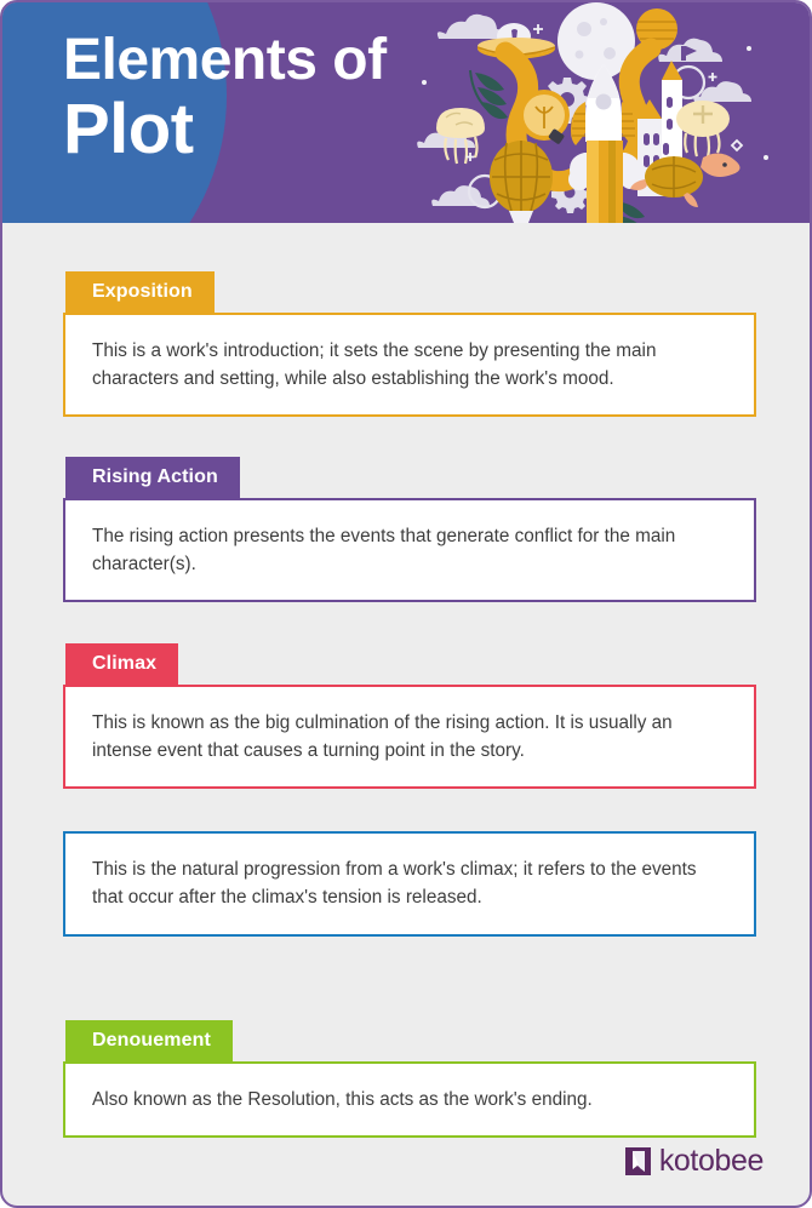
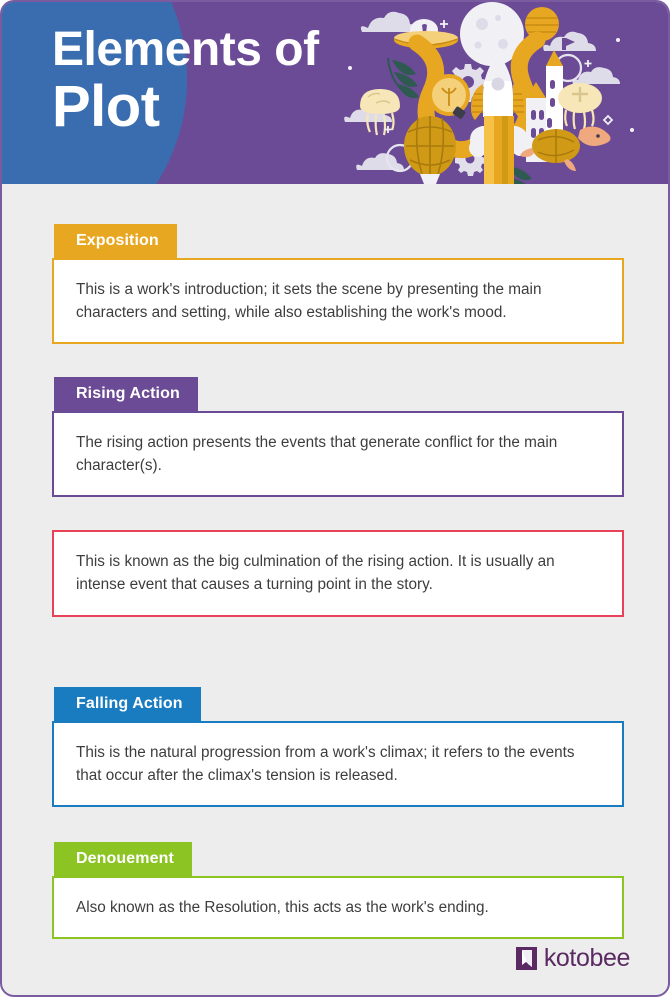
  Elements of
  Plot
  Exposition
  This is a work's introduction; it sets the scene by presenting the main characters and setting, while also establishing the work's mood.
  Rising Action
  The rising action presents the events that generate conflict for the main character(s).
- Climax
  This is known as the big culmination of the rising action. It is usually an intense event that causes a turning point in the story.
+ Falling Action
  This is the natural progression from a work's climax; it refers to the events that occur after the climax's tension is released.
  Denouement
  Also known as the Resolution, this acts as the work's ending.
  kotobee
